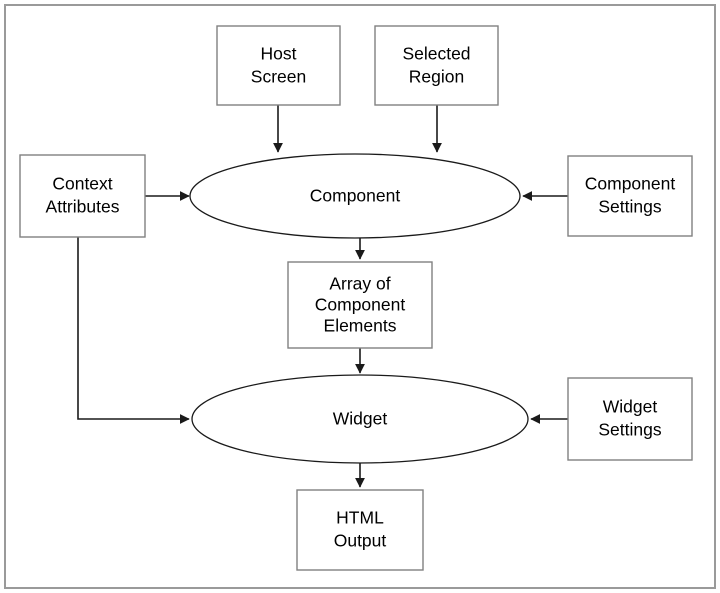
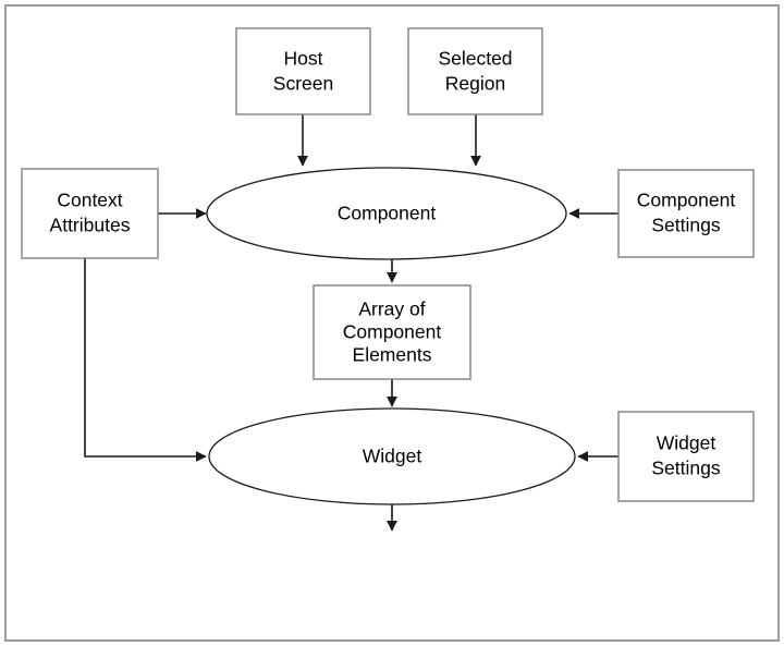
  Host
  Screen
  Selected
  Region
  Context
  Attributes
  Component
  Component
  Settings
  Array of
  Component
  Elements
  Widget
  Widget
  Settings
- HTML
- Output
